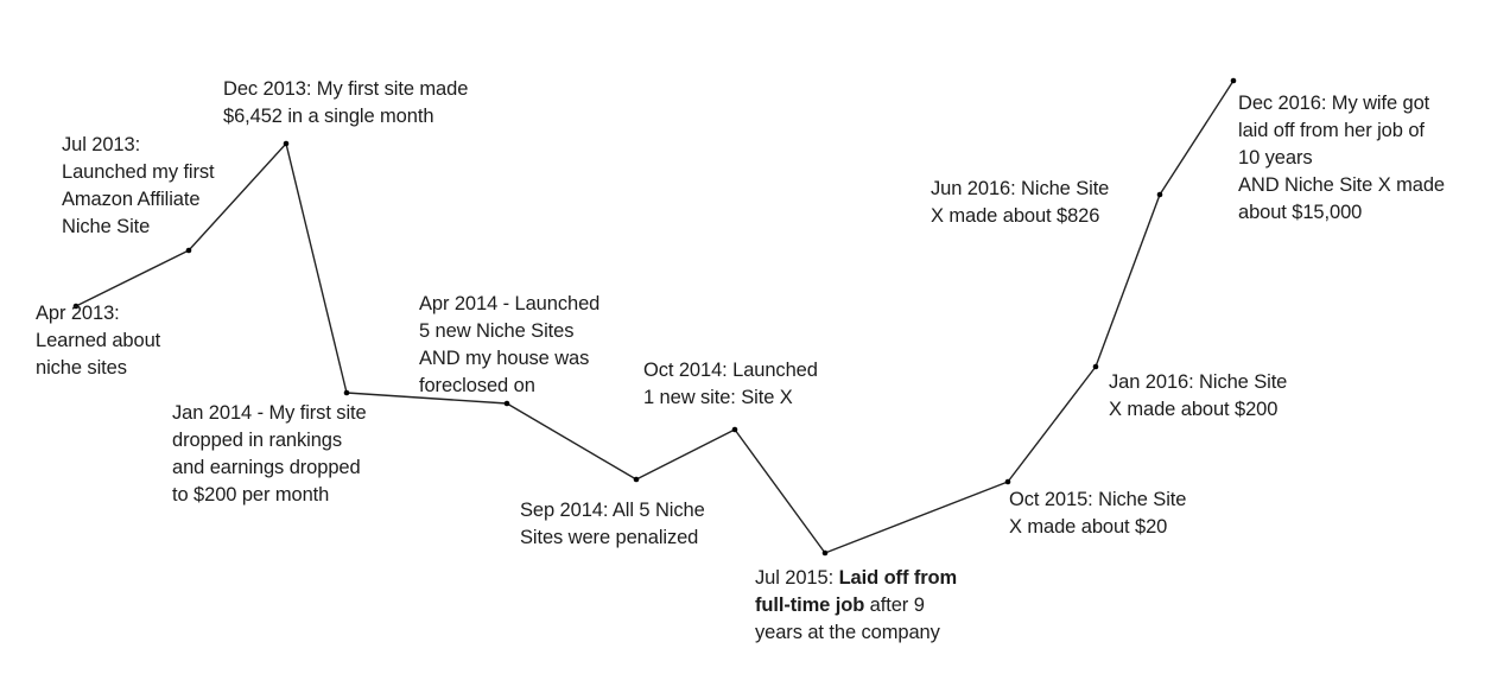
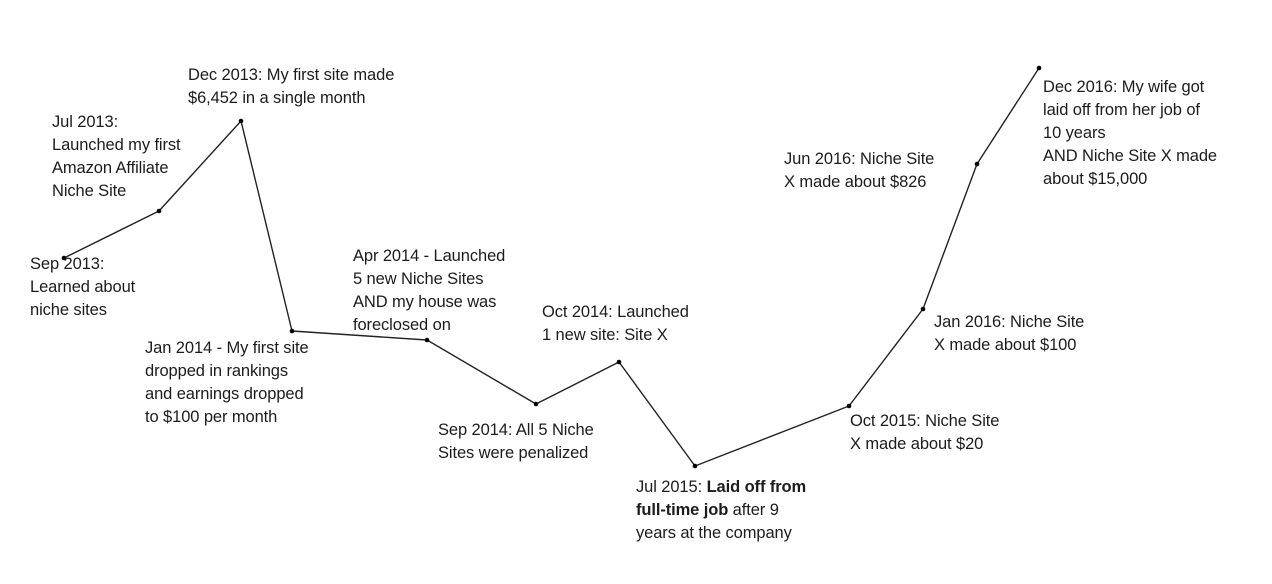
- Apr 2013:
+ Sep 2013:
  Learned about
  niche sites
  Jul 2013:
  Launched my first
  Amazon Affiliate
  Niche Site
  Dec 2013: My first site made
  $6,452 in a single month
  Jan 2014 - My first site
  dropped in rankings
  and earnings dropped
- to $200 per month
+ to $100 per month
  Apr 2014 - Launched
  5 new Niche Sites
  AND my house was
  foreclosed on
  Sep 2014: All 5 Niche
  Sites were penalized
  Oct 2014: Launched
  1 new site: Site X
  Jul 2015: Laid off from
  full-time job after 9
  years at the company
  Oct 2015: Niche Site
  X made about $20
  Jan 2016: Niche Site
- X made about $200
+ X made about $100
  Jun 2016: Niche Site
  X made about $826
  Dec 2016: My wife got
  laid off from her job of
  10 years
  AND Niche Site X made
  about $15,000
